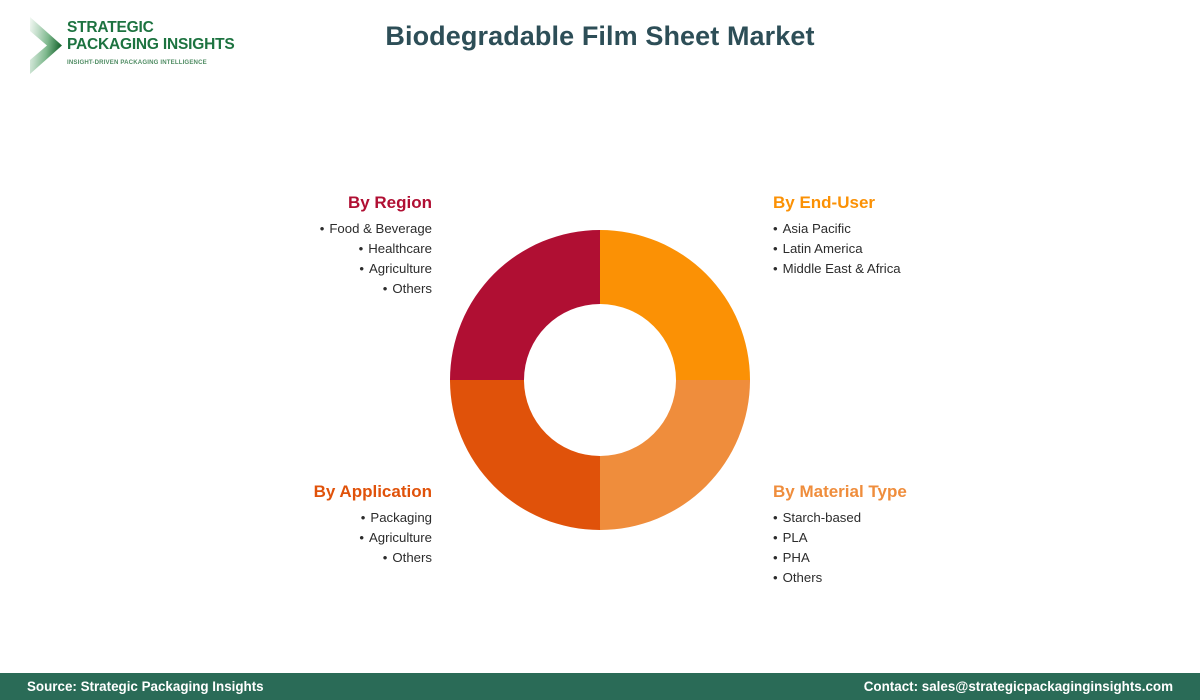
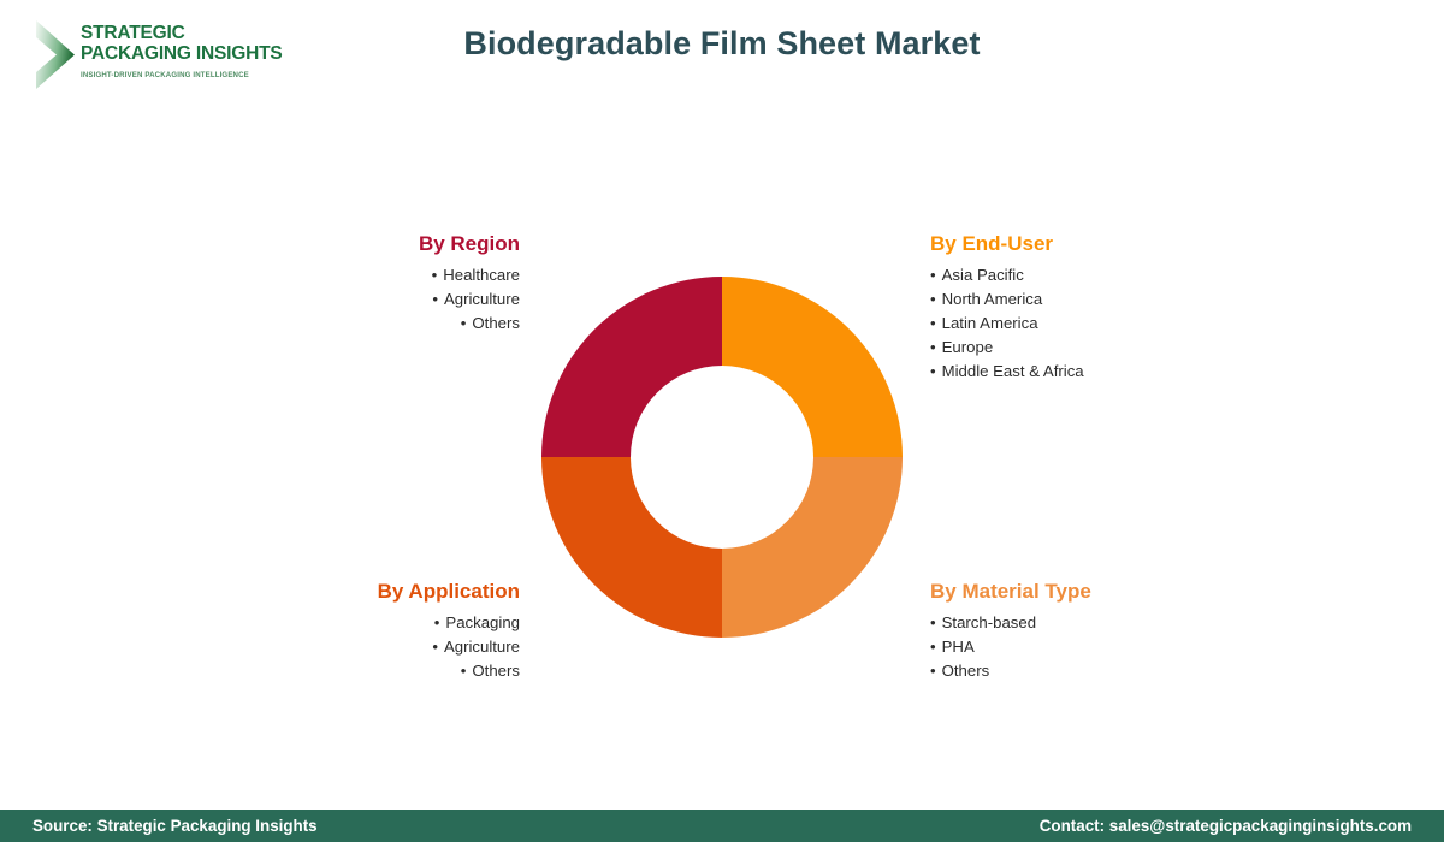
  STRATEGIC
  PACKAGING INSIGHTS
  Biodegradable Film Sheet Market
  By Region
- Food & Beverage
  Healthcare
  Agriculture
  Others
  By End-User
  Asia Pacific
+ North America
  Latin America
+ Europe
  Middle East & Africa
  By Application
  Packaging
  Agriculture
  Others
  By Material Type
  Starch-based
- PLA
  PHA
  Others
  Source: Strategic Packaging Insights
  Contact: sales@strategicpackaginginsights.com
